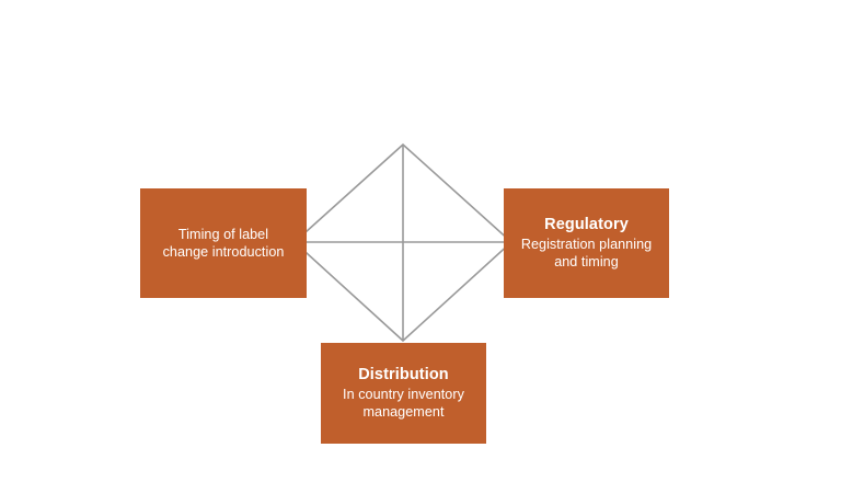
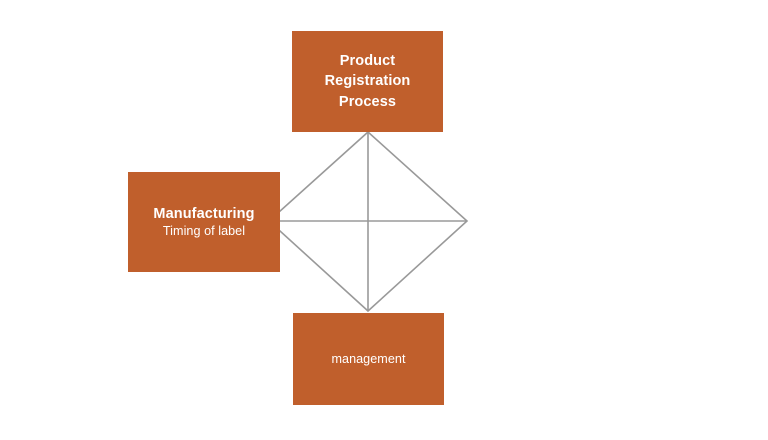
+ Product
+ Registration
+ Process
+ Manufacturing
  Timing of label
- change introduction
- Regulatory
- Registration planning
- and timing
- Distribution
- In country inventory
  management
